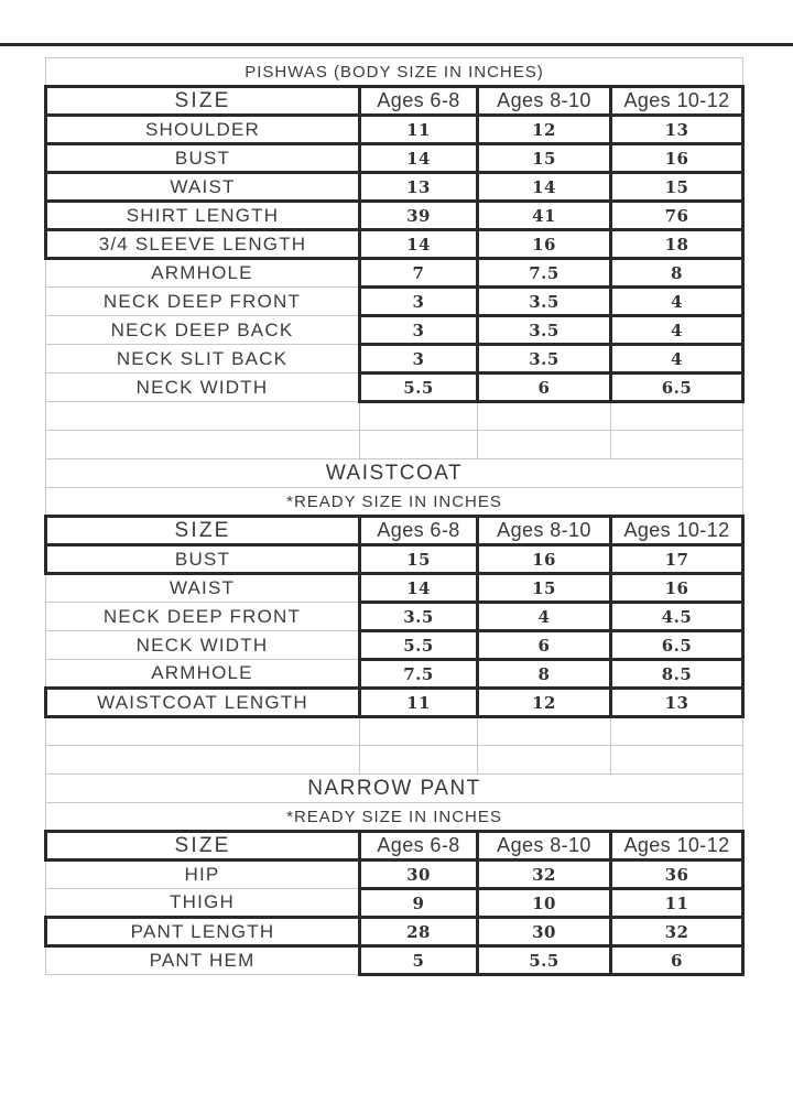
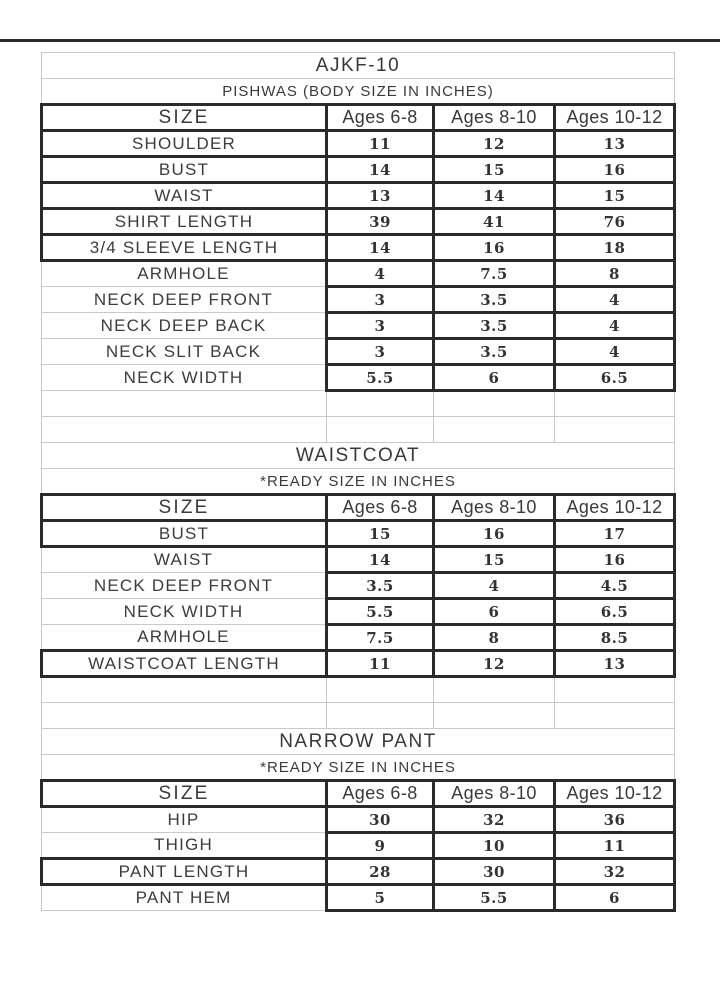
+ AJKF-10
  PISHWAS (BODY SIZE IN INCHES)
  SIZE	Ages 6-8	Ages 8-10	Ages 10-12
  SHOULDER	11	12	13
  BUST	14	15	16
  WAIST	13	14	15
  SHIRT LENGTH	39	41	76
  3/4 SLEEVE LENGTH	14	16	18
- ARMHOLE	7	7.5	8
+ ARMHOLE	4	7.5	8
  NECK DEEP FRONT	3	3.5	4
  NECK DEEP BACK	3	3.5	4
  NECK SLIT BACK	3	3.5	4
  NECK WIDTH	5.5	6	6.5
  WAISTCOAT
  *READY SIZE IN INCHES
  SIZE	Ages 6-8	Ages 8-10	Ages 10-12
  BUST	15	16	17
  WAIST	14	15	16
  NECK DEEP FRONT	3.5	4	4.5
  NECK WIDTH	5.5	6	6.5
  ARMHOLE	7.5	8	8.5
  WAISTCOAT LENGTH	11	12	13
  NARROW PANT
  *READY SIZE IN INCHES
  SIZE	Ages 6-8	Ages 8-10	Ages 10-12
  HIP	30	32	36
  THIGH	9	10	11
  PANT LENGTH	28	30	32
  PANT HEM	5	5.5	6
